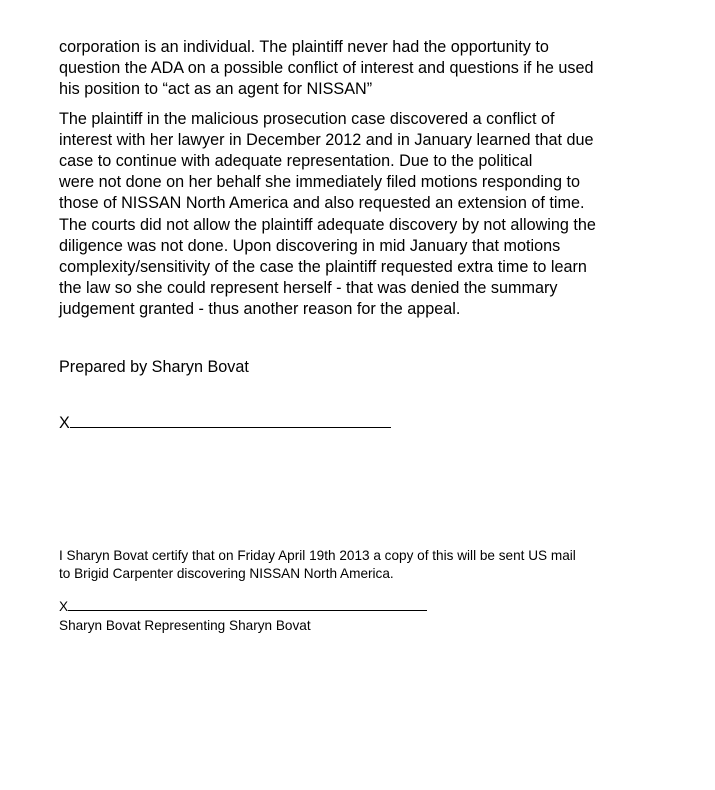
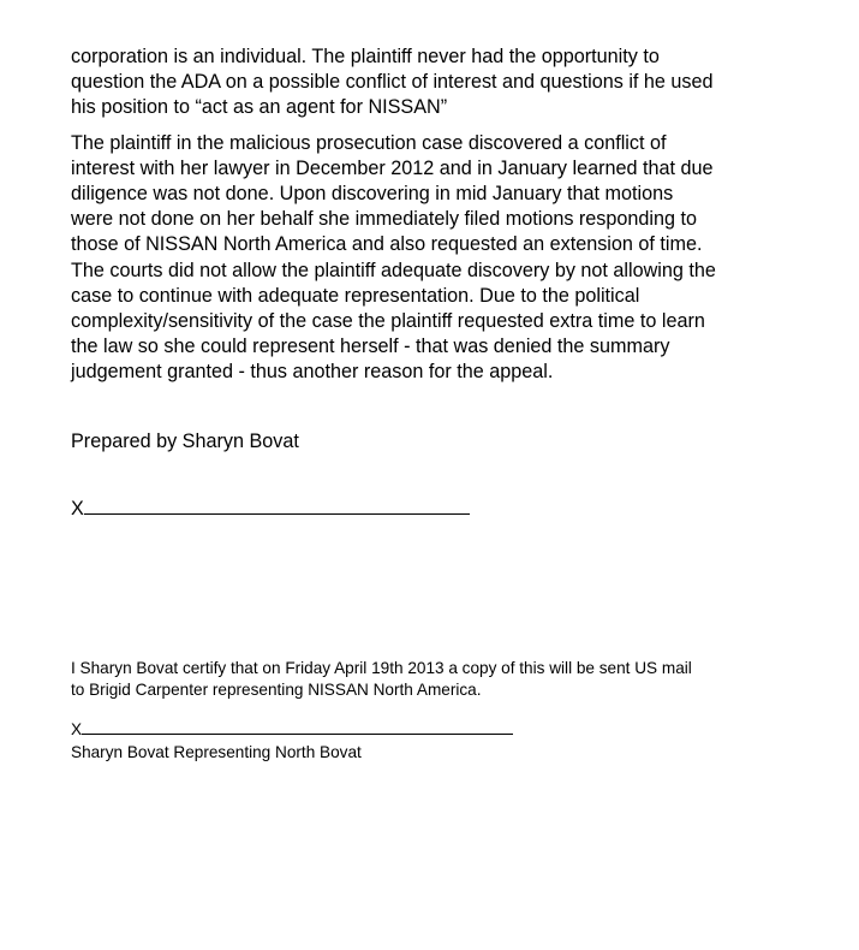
  corporation is an individual. The plaintiff never had the opportunity to
  question the ADA on a possible conflict of interest and questions if he used
  his position to “act as an agent for NISSAN”
  The plaintiff in the malicious prosecution case discovered a conflict of
  interest with her lawyer in December 2012 and in January learned that due
- case to continue with adequate representation. Due to the political
+ diligence was not done. Upon discovering in mid January that motions
  were not done on her behalf she immediately filed motions responding to
  those of NISSAN North America and also requested an extension of time.
  The courts did not allow the plaintiff adequate discovery by not allowing the
- diligence was not done. Upon discovering in mid January that motions
+ case to continue with adequate representation. Due to the political
  complexity/sensitivity of the case the plaintiff requested extra time to learn
  the law so she could represent herself - that was denied the summary
  judgement granted - thus another reason for the appeal.
  Prepared by Sharyn Bovat
  X
  I Sharyn Bovat certify that on Friday April 19th 2013 a copy of this will be sent US mail
- to Brigid Carpenter discovering NISSAN North America.
+ to Brigid Carpenter representing NISSAN North America.
  X
- Sharyn Bovat Representing Sharyn Bovat
+ Sharyn Bovat Representing North Bovat
